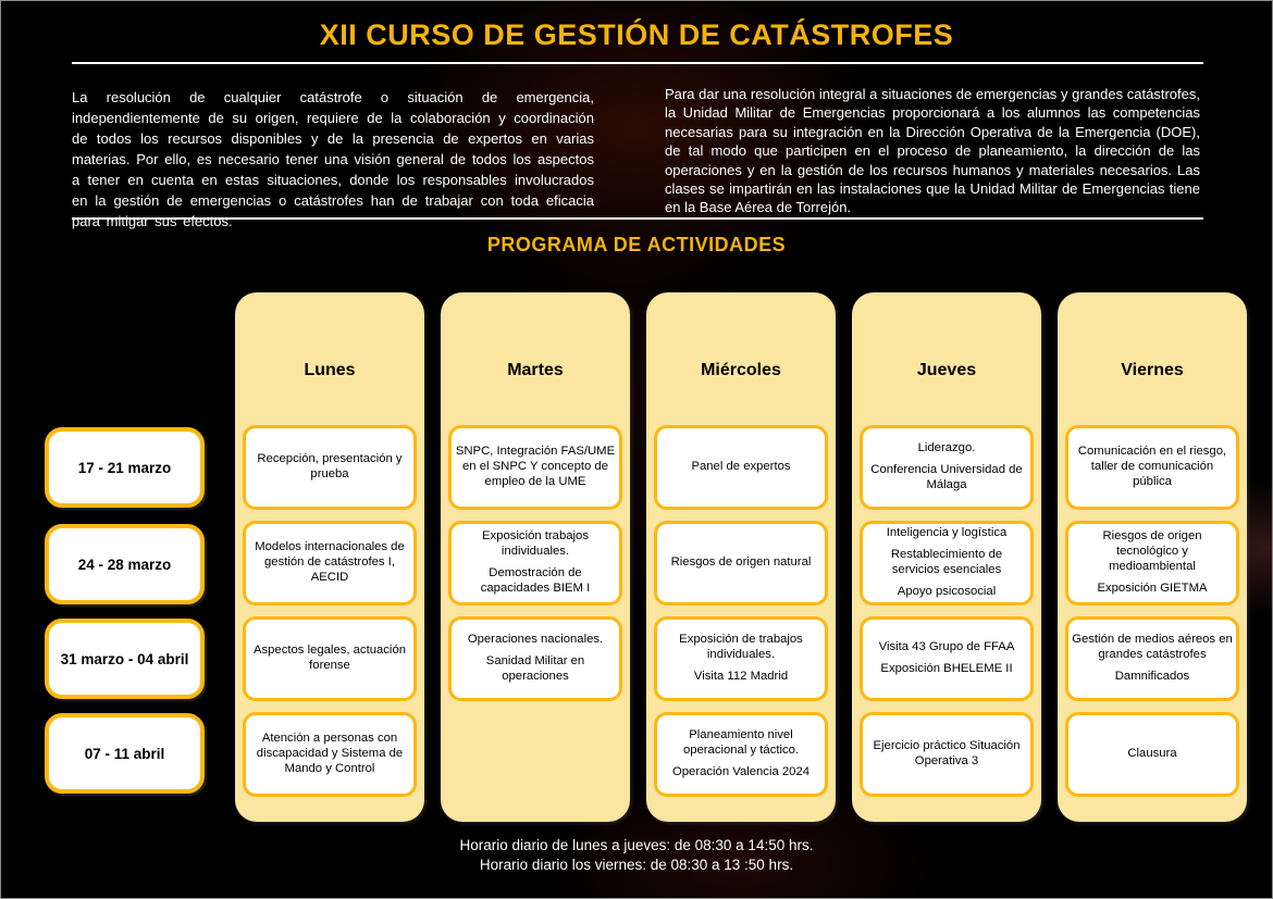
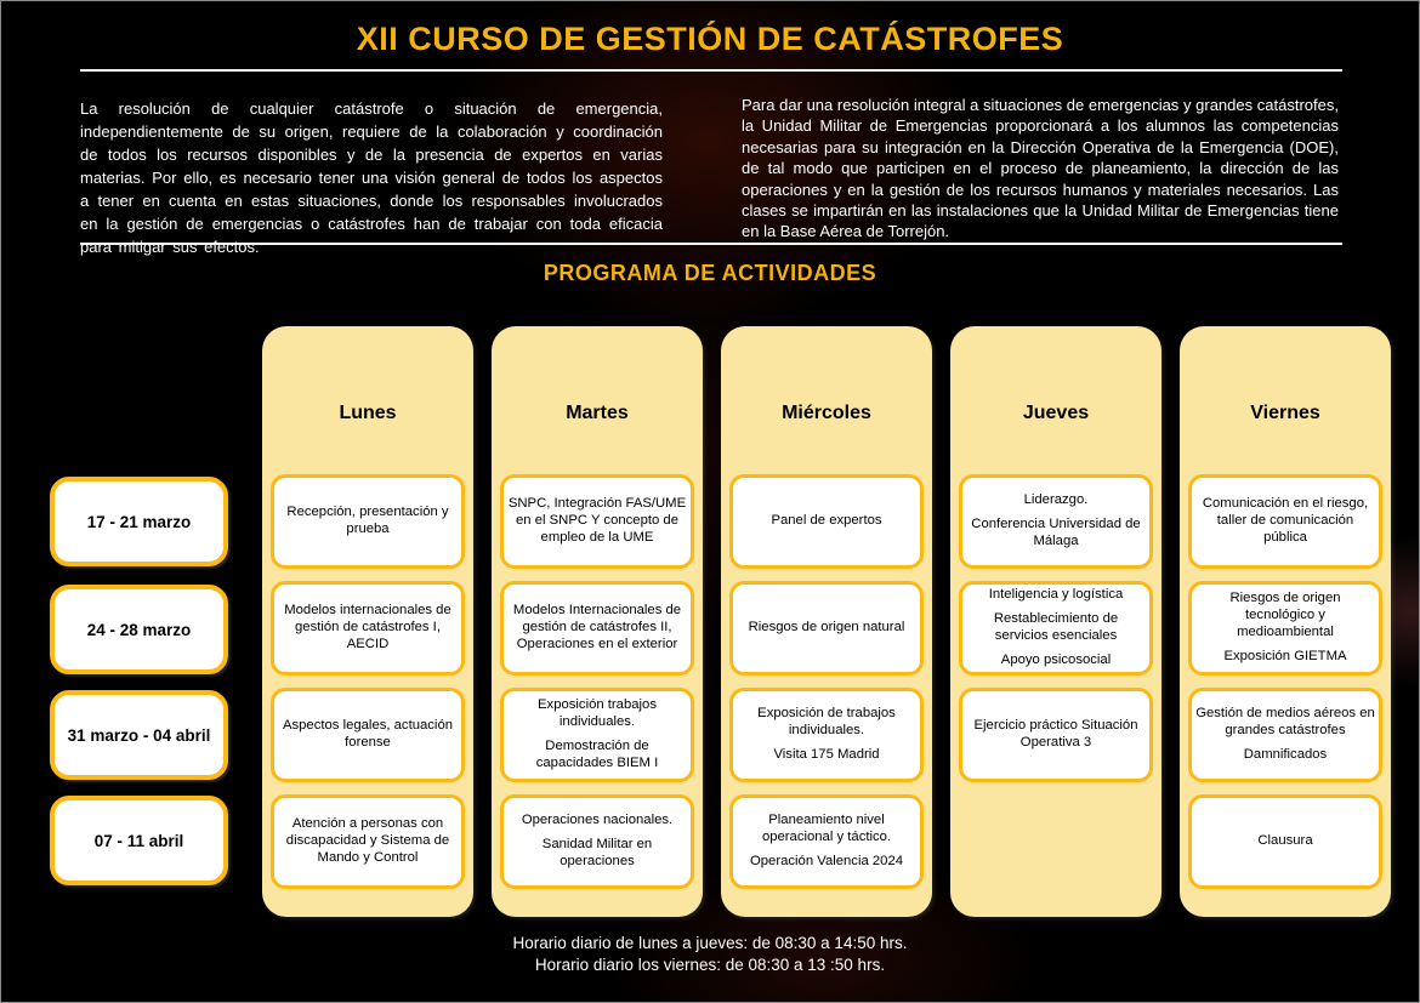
  XII CURSO DE GESTIÓN DE CATÁSTROFES
  La resolución de cualquier catástrofe o situación de emergencia, independientemente de su origen, requiere de la colaboración y coordinación de todos los recursos disponibles y de la presencia de expertos en varias materias. Por ello, es necesario tener una visión general de todos los aspectos a tener en cuenta en estas situaciones, donde los responsables involucrados en la gestión de emergencias o catástrofes han de trabajar con toda eficacia para mitigar sus efectos.
  Para dar una resolución integral a situaciones de emergencias y grandes catástrofes, la Unidad Militar de Emergencias proporcionará a los alumnos las competencias necesarias para su integración en la Dirección Operativa de la Emergencia (DOE), de tal modo que participen en el proceso de planeamiento, la dirección de las operaciones y en la gestión de los recursos humanos y materiales necesarios. Las clases se impartirán en las instalaciones que la Unidad Militar de Emergencias tiene en la Base Aérea de Torrejón.
  PROGRAMA DE ACTIVIDADES
  17 - 21 marzo
  24 - 28 marzo
  31 marzo - 04 abril
  07 - 11 abril
  Lunes
  Recepción, presentación y prueba
  Modelos internacionales de gestión de catástrofes I, AECID
  Aspectos legales, actuación forense
  Atención a personas con discapacidad y Sistema de Mando y Control
  Martes
  SNPC, Integración FAS/UME en el SNPC Y concepto de empleo de la UME
+ Modelos Internacionales de gestión de catástrofes II, Operaciones en el exterior
  Exposición trabajos individuales.
  Demostración de capacidades BIEM I
  Operaciones nacionales.
  Sanidad Militar en operaciones
  Miércoles
  Panel de expertos
  Riesgos de origen natural
  Exposición de trabajos individuales.
- Visita 112 Madrid
+ Visita 175 Madrid
  Planeamiento nivel operacional y táctico.
  Operación Valencia 2024
  Jueves
  Liderazgo.
  Conferencia Universidad de Málaga
  Inteligencia y logística
  Restablecimiento de servicios esenciales
  Apoyo psicosocial
- Visita 43 Grupo de FFAA
- Exposición BHELEME II
  Ejercicio práctico Situación Operativa 3
  Viernes
  Comunicación en el riesgo, taller de comunicación pública
  Riesgos de origen tecnológico y medioambiental
  Exposición GIETMA
  Gestión de medios aéreos en grandes catástrofes
  Damnificados
  Clausura
  Horario diario de lunes a jueves: de 08:30 a 14:50 hrs.
  Horario diario los viernes: de 08:30 a 13 :50 hrs.
